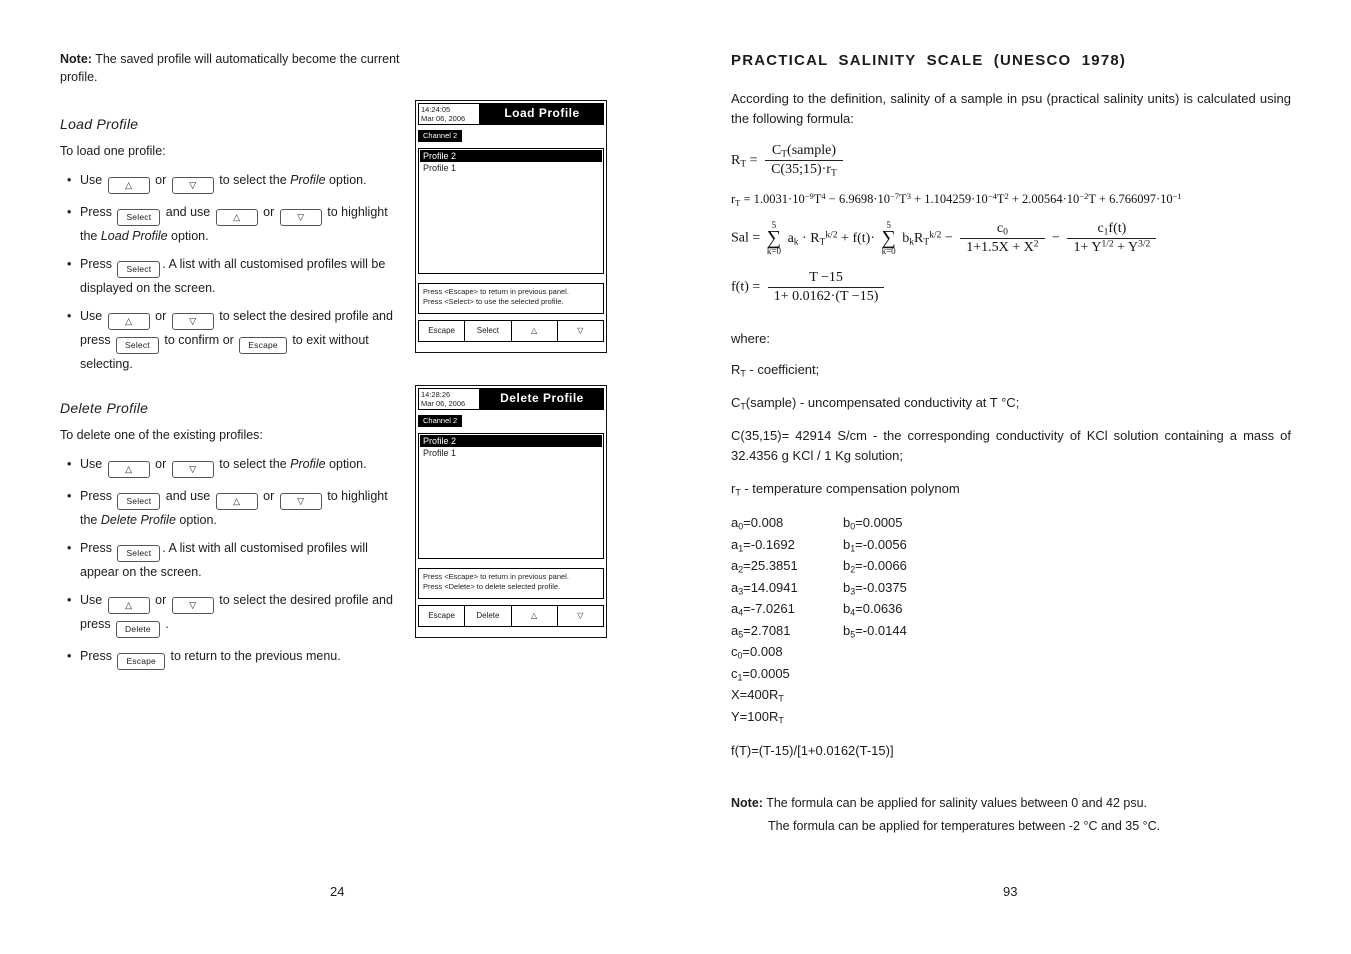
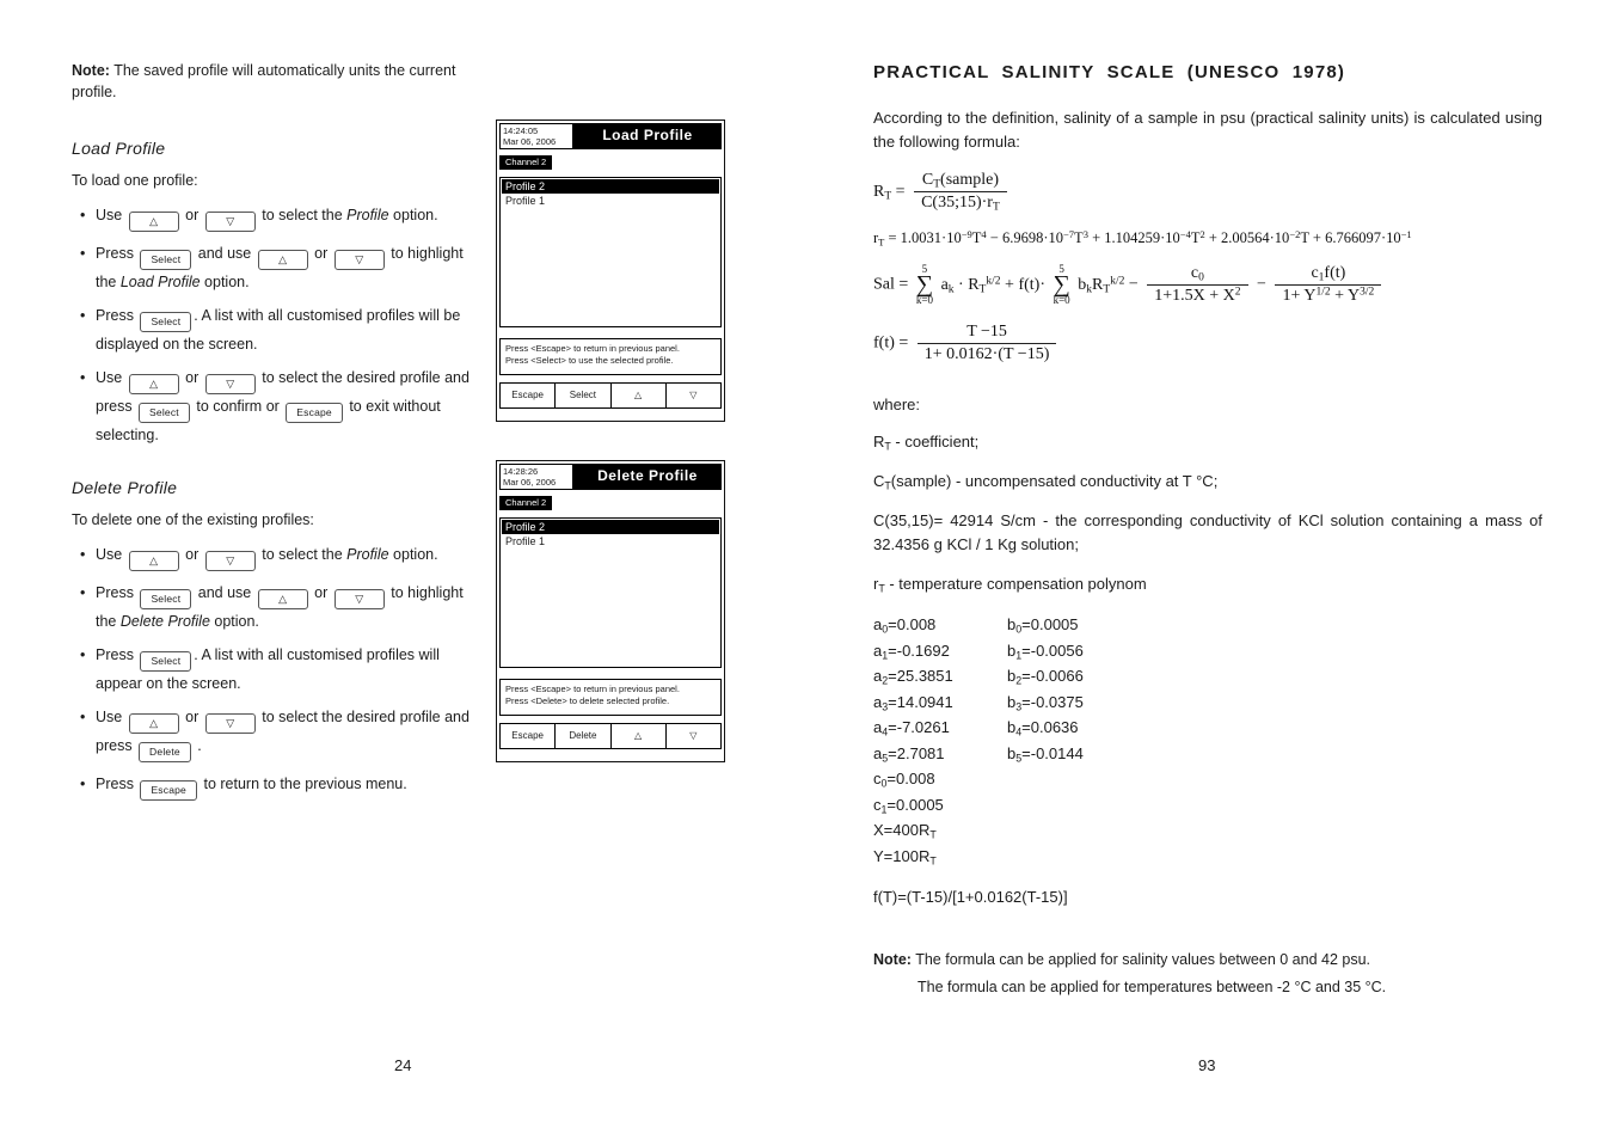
- Note: The saved profile will automatically become the current profile.
+ Note: The saved profile will automatically units the current profile.
  Load Profile
  To load one profile:
  Use △ or ▽ to select the Profile option.
  Press Select and use △ or ▽ to highlight the Load Profile option.
  Press Select. A list with all customised profiles will be displayed on the screen.
  Use △ or ▽ to select the desired profile and press Select to confirm or Escape to exit without selecting.
  Delete Profile
  To delete one of the existing profiles:
  Use △ or ▽ to select the Profile option.
  Press Select and use △ or ▽ to highlight the Delete Profile option.
  Press Select. A list with all customised profiles will appear on the screen.
  Use △ or ▽ to select the desired profile and press Delete .
  Press Escape to return to the previous menu.
  14:24:05
  Mar 06, 2006
  Load Profile
  Channel 2
  Profile 2
  Profile 1
  Press <Escape> to return in previous panel.
  Press <Select> to use the selected profile.
  Escape
  Select
  △
  ▽
  14:28:26
  Mar 06, 2006
  Delete Profile
  Channel 2
  Profile 2
  Profile 1
  Press <Escape> to return in previous panel.
  Press <Delete> to delete selected profile.
  Escape
  Delete
  △
  ▽
  PRACTICAL SALINITY SCALE (UNESCO 1978)
  According to the definition, salinity of a sample in psu (practical salinity units) is calculated using the following formula:
  RT =
  CT(sample)
  C(35;15)·rT
  rT = 1.0031·10−9T4 − 6.9698·10−7T3 + 1.104259·10−4T2 + 2.00564·10−2T + 6.766097·10−1
  Sal =
  5
  ∑
  k=0
  ak · RTk/2 + f(t)·
  5
  ∑
  k=0
  bkRTk/2 −
  c0
  1+1.5X + X2
  −
  c1f(t)
  1+ Y1/2 + Y3/2
  f(t) =
  T −15
  1+ 0.0162·(T −15)
  where:
  RT - coefficient;
  CT(sample) - uncompensated conductivity at T °C;
  C(35,15)= 42914 S/cm - the corresponding conductivity of KCl solution containing a mass of 32.4356 g KCl / 1 Kg solution;
  rT - temperature compensation polynom
  a0=0.008
  b0=0.0005
  a1=-0.1692
  b1=-0.0056
  a2=25.3851
  b2=-0.0066
  a3=14.0941
  b3=-0.0375
  a4=-7.0261
  b4=0.0636
  a5=2.7081
  b5=-0.0144
  c0=0.008
  c1=0.0005
  X=400RT
  Y=100RT
  f(T)=(T-15)/[1+0.0162(T-15)]
  Note: The formula can be applied for salinity values between 0 and 42 psu.
  The formula can be applied for temperatures between -2 °C and 35 °C.
  24
  93
